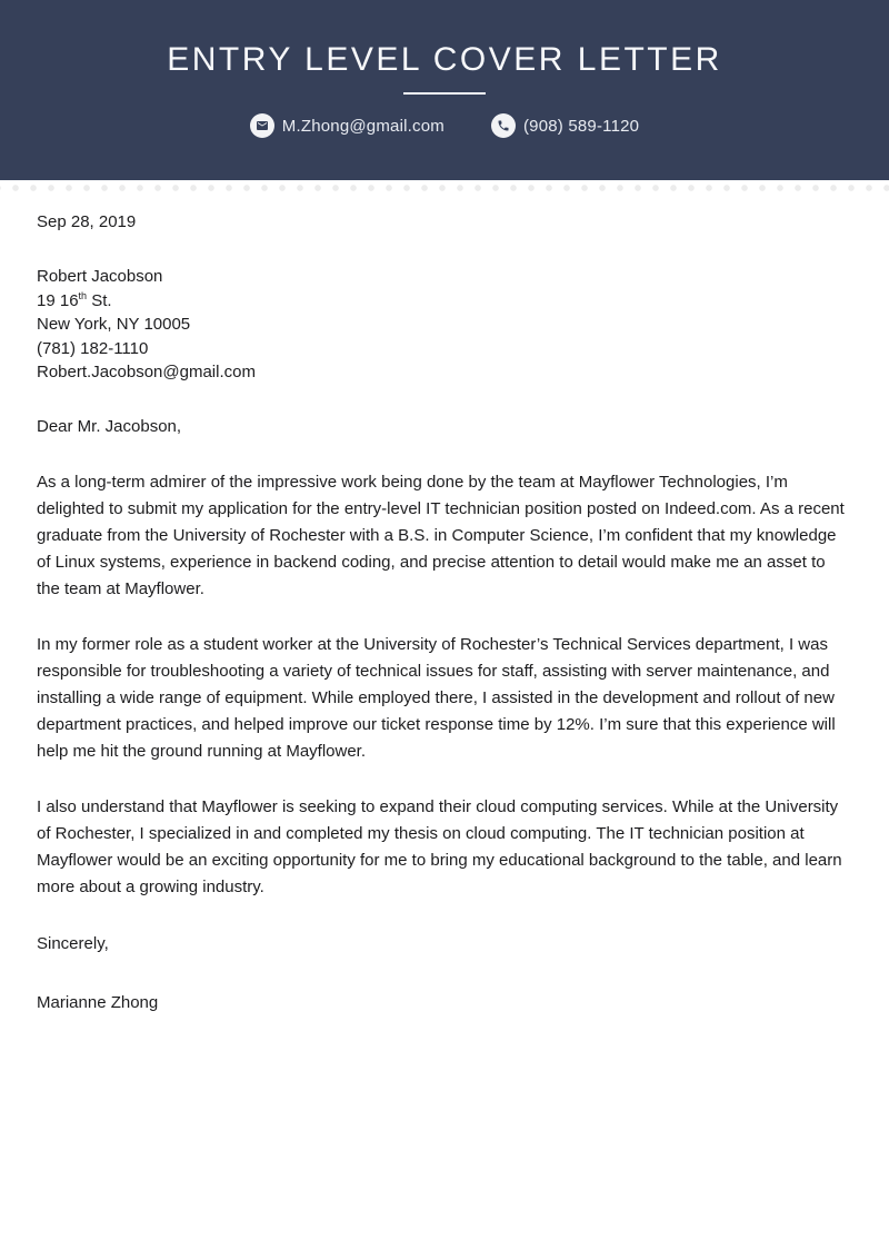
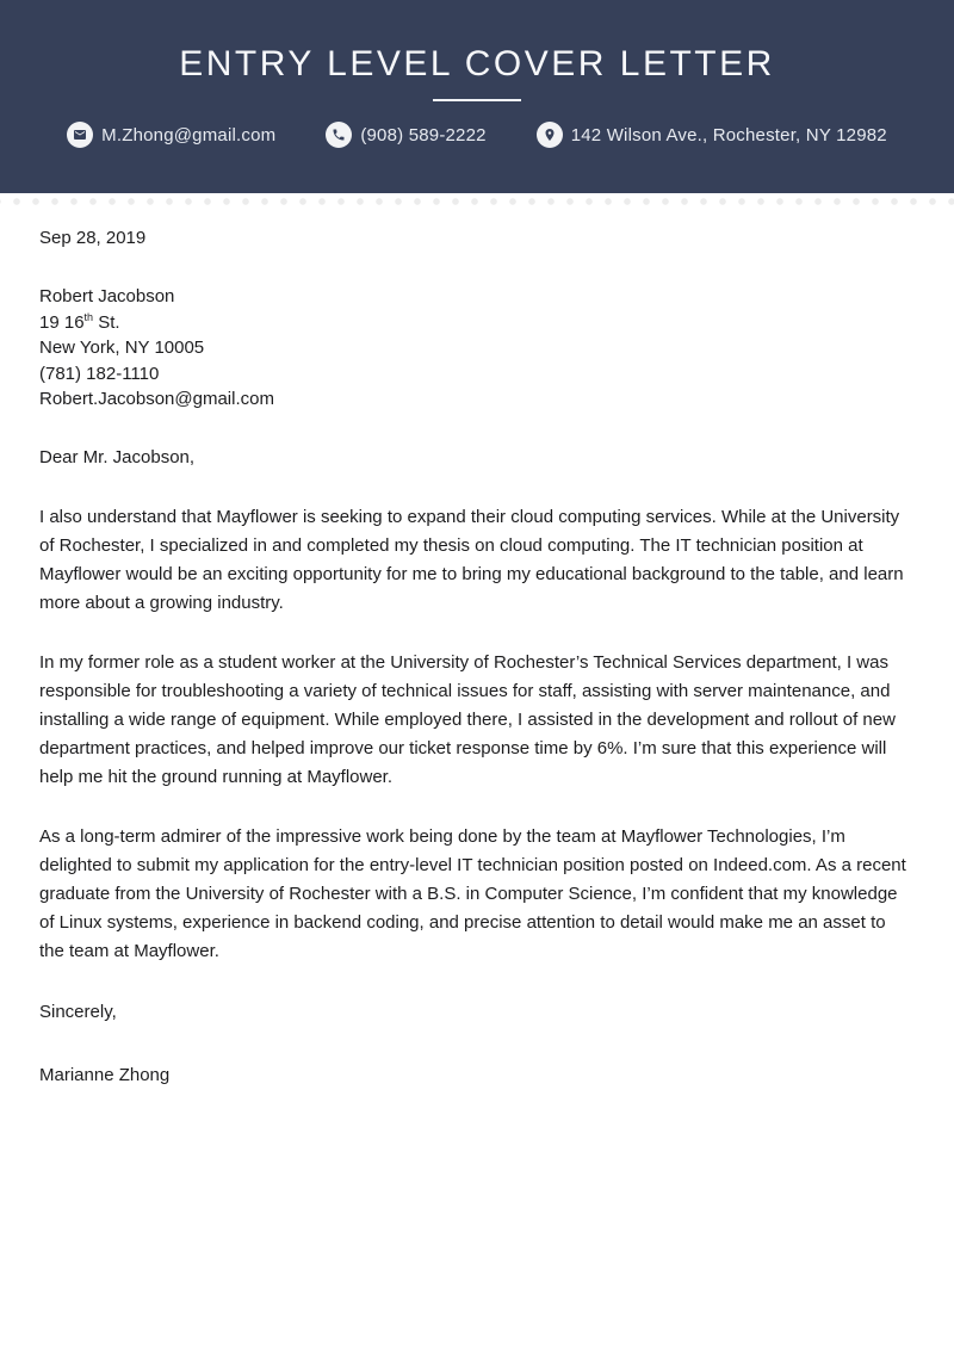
  ENTRY LEVEL COVER LETTER
  M.Zhong@gmail.com
- (908) 589-1120
+ (908) 589-2222
+ 142 Wilson Ave., Rochester, NY 12982
  Sep 28, 2019
  Robert Jacobson
  19 16th St.
  New York, NY 10005
  (781) 182-1110
  Robert.Jacobson@gmail.com
  Dear Mr. Jacobson,
- As a long-term admirer of the impressive work being done by the team at Mayflower Technologies, I’m delighted to submit my application for the entry-level IT technician position posted on Indeed.com. As a recent graduate from the University of Rochester with a B.S. in Computer Science, I’m confident that my knowledge of Linux systems, experience in backend coding, and precise attention to detail would make me an asset to the team at Mayflower.
+ I also understand that Mayflower is seeking to expand their cloud computing services. While at the University of Rochester, I specialized in and completed my thesis on cloud computing. The IT technician position at Mayflower would be an exciting opportunity for me to bring my educational background to the table, and learn more about a growing industry.
- In my former role as a student worker at the University of Rochester’s Technical Services department, I was responsible for troubleshooting a variety of technical issues for staff, assisting with server maintenance, and installing a wide range of equipment. While employed there, I assisted in the development and rollout of new department practices, and helped improve our ticket response time by 12%. I’m sure that this experience will help me hit the ground running at Mayflower.
+ In my former role as a student worker at the University of Rochester’s Technical Services department, I was responsible for troubleshooting a variety of technical issues for staff, assisting with server maintenance, and installing a wide range of equipment. While employed there, I assisted in the development and rollout of new department practices, and helped improve our ticket response time by 6%. I’m sure that this experience will help me hit the ground running at Mayflower.
- I also understand that Mayflower is seeking to expand their cloud computing services. While at the University of Rochester, I specialized in and completed my thesis on cloud computing. The IT technician position at Mayflower would be an exciting opportunity for me to bring my educational background to the table, and learn more about a growing industry.
+ As a long-term admirer of the impressive work being done by the team at Mayflower Technologies, I’m delighted to submit my application for the entry-level IT technician position posted on Indeed.com. As a recent graduate from the University of Rochester with a B.S. in Computer Science, I’m confident that my knowledge of Linux systems, experience in backend coding, and precise attention to detail would make me an asset to the team at Mayflower.
  Sincerely,
  Marianne Zhong
